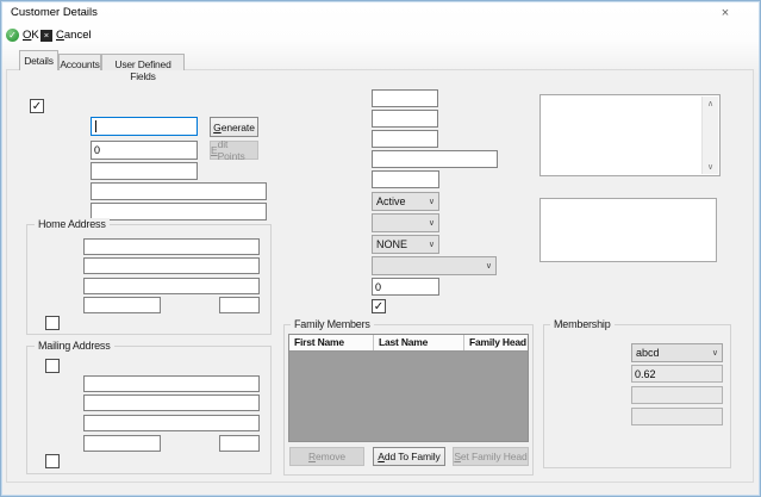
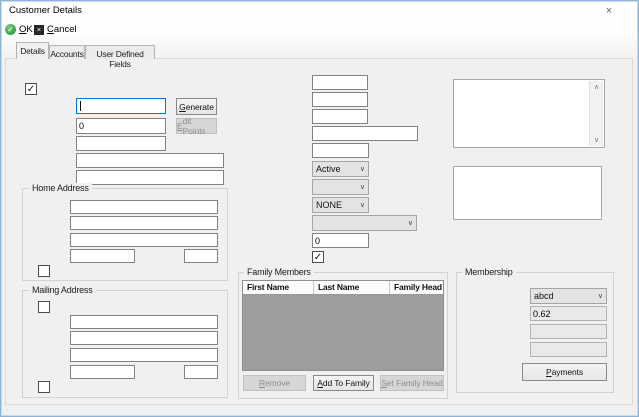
  Customer Details
  ×
  ✓
  OK
  ×
  Cancel
  Details
  Accounts
  User Defined Fields
  ✓
  G
  enerate
  0
  E
  dit Points
  Home Address
  Mailing Address
  Active
  NONE
  0
  ✓
  Family Members
  First Name
  Last Name
  Family Head
  R
  emove
  A
  dd To Family
  S
  et Family Head
  Membership
  abcd
  0.62
+ P
+ ayments
